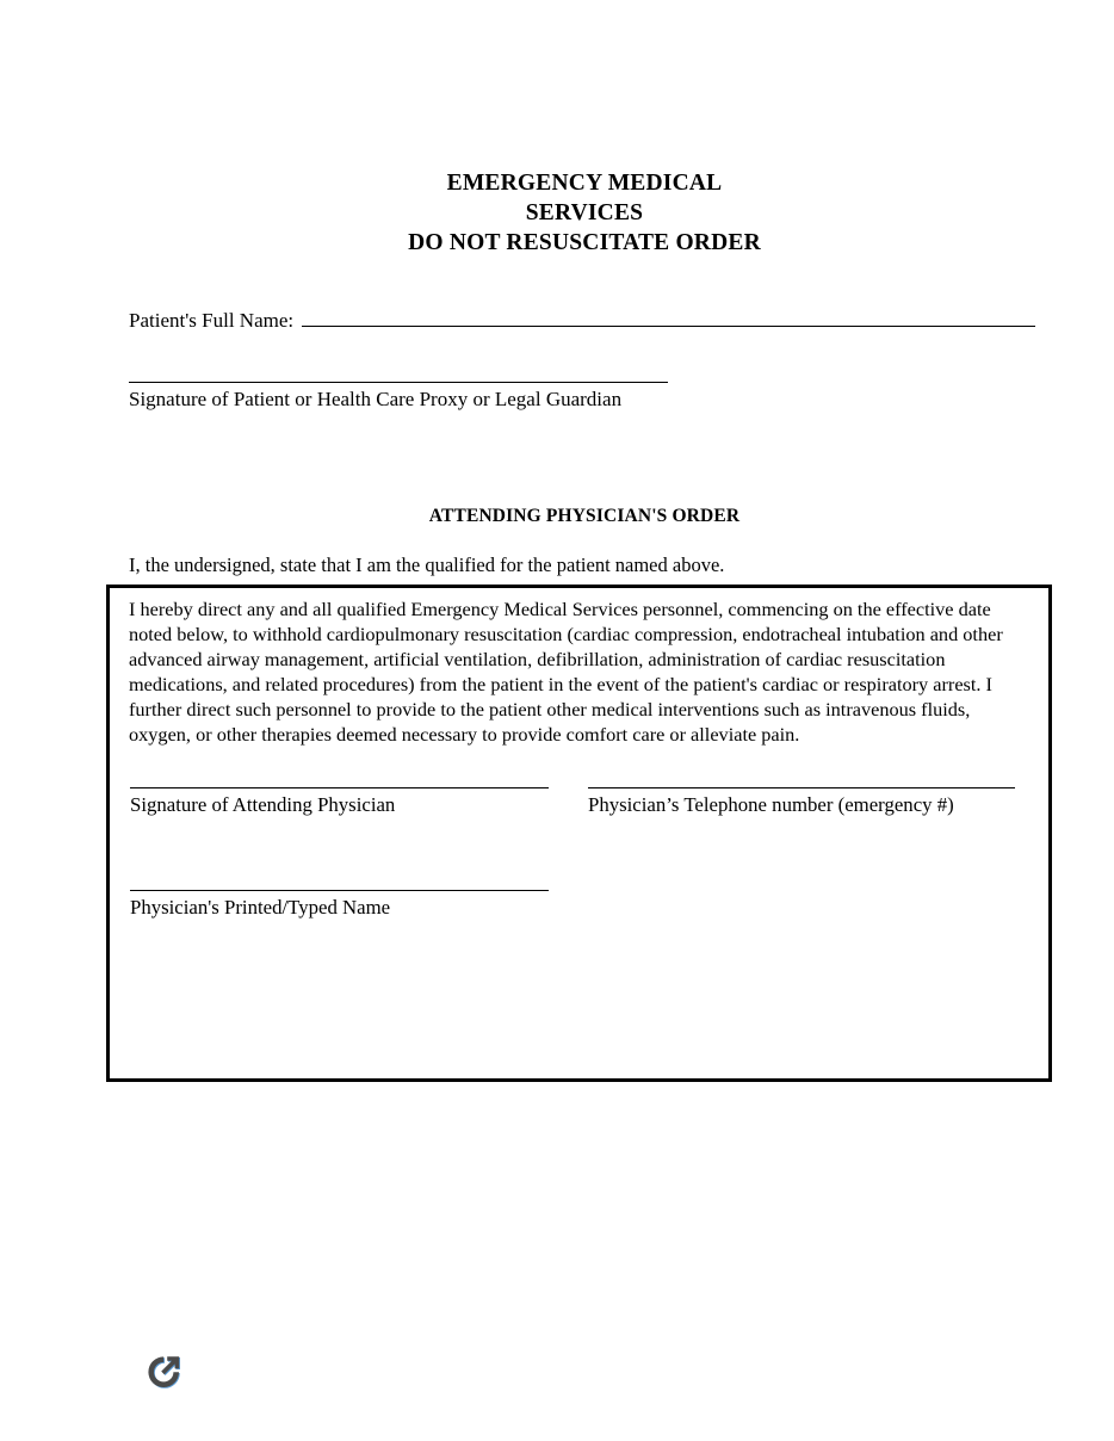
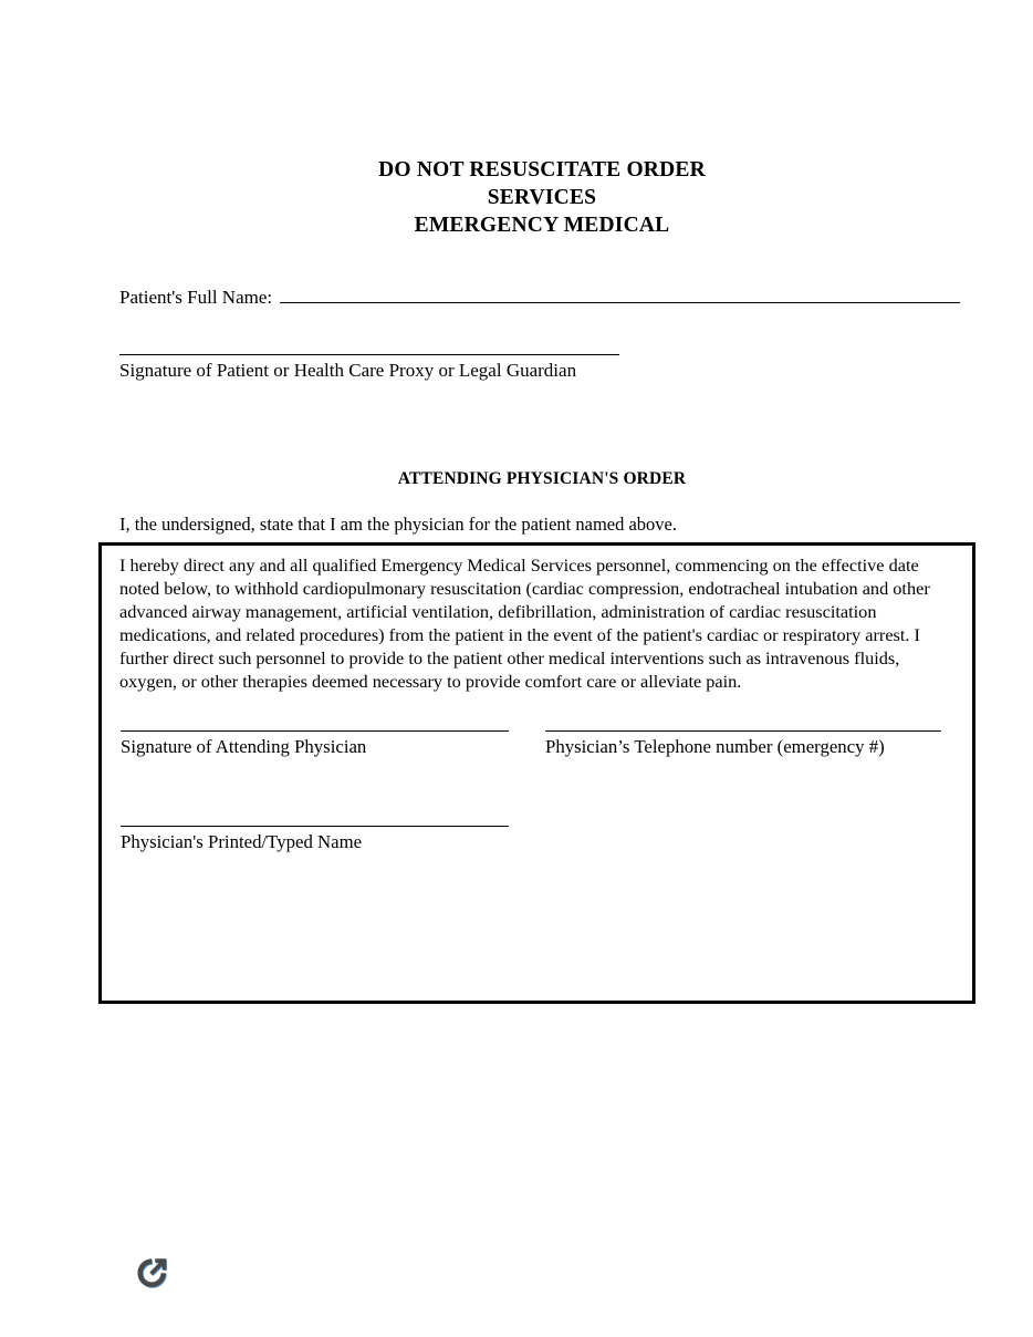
- EMERGENCY MEDICAL
+ DO NOT RESUSCITATE ORDER
  SERVICES
- DO NOT RESUSCITATE ORDER
+ EMERGENCY MEDICAL
  Patient's Full Name:
  Signature of Patient or Health Care Proxy or Legal Guardian
  ATTENDING PHYSICIAN'S ORDER
- I, the undersigned, state that I am the qualified for the patient named above.
+ I, the undersigned, state that I am the physician for the patient named above.
  I hereby direct any and all qualified Emergency Medical Services personnel, commencing on the effective date noted below, to withhold cardiopulmonary resuscitation (cardiac compression, endotracheal intubation and other advanced airway management, artificial ventilation, defibrillation, administration of cardiac resuscitation medications, and related procedures) from the patient in the event of the patient's cardiac or respiratory arrest. I further direct such personnel to provide to the patient other medical interventions such as intravenous fluids, oxygen, or other therapies deemed necessary to provide comfort care or alleviate pain.
  Signature of Attending Physician
  Physician’s Telephone number (emergency #)
  Physician's Printed/Typed Name
